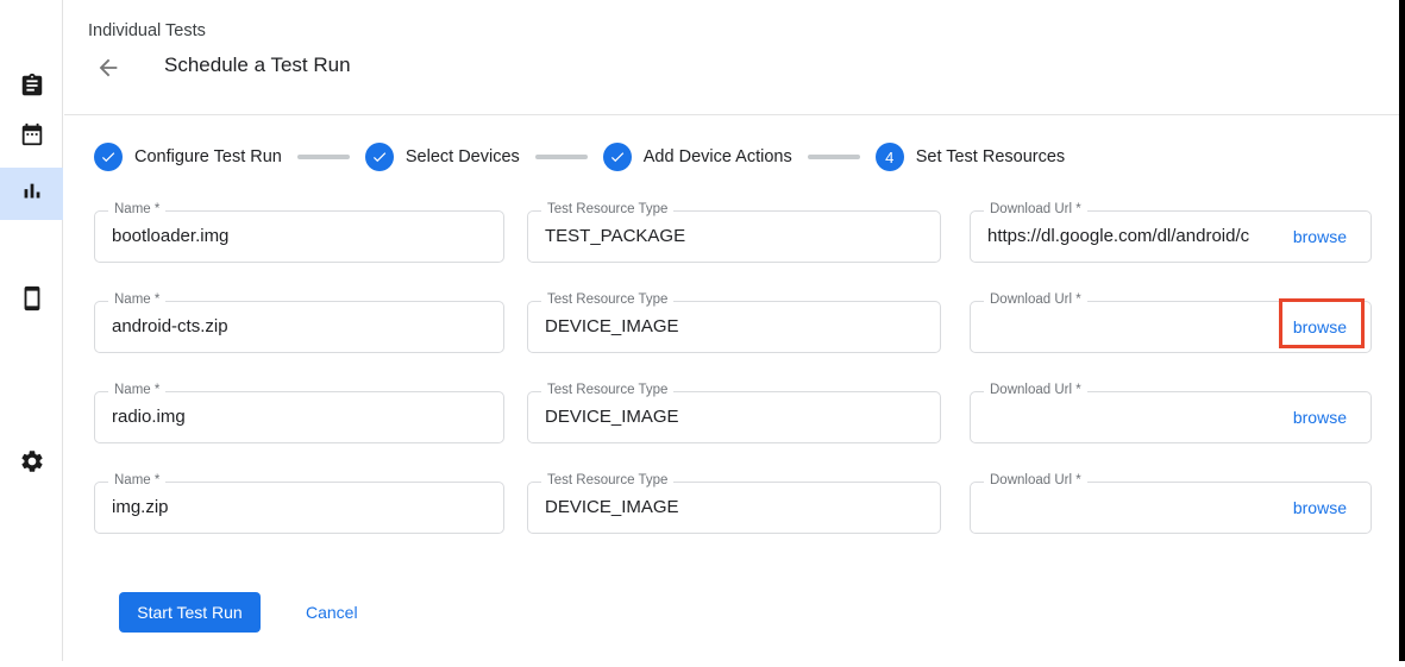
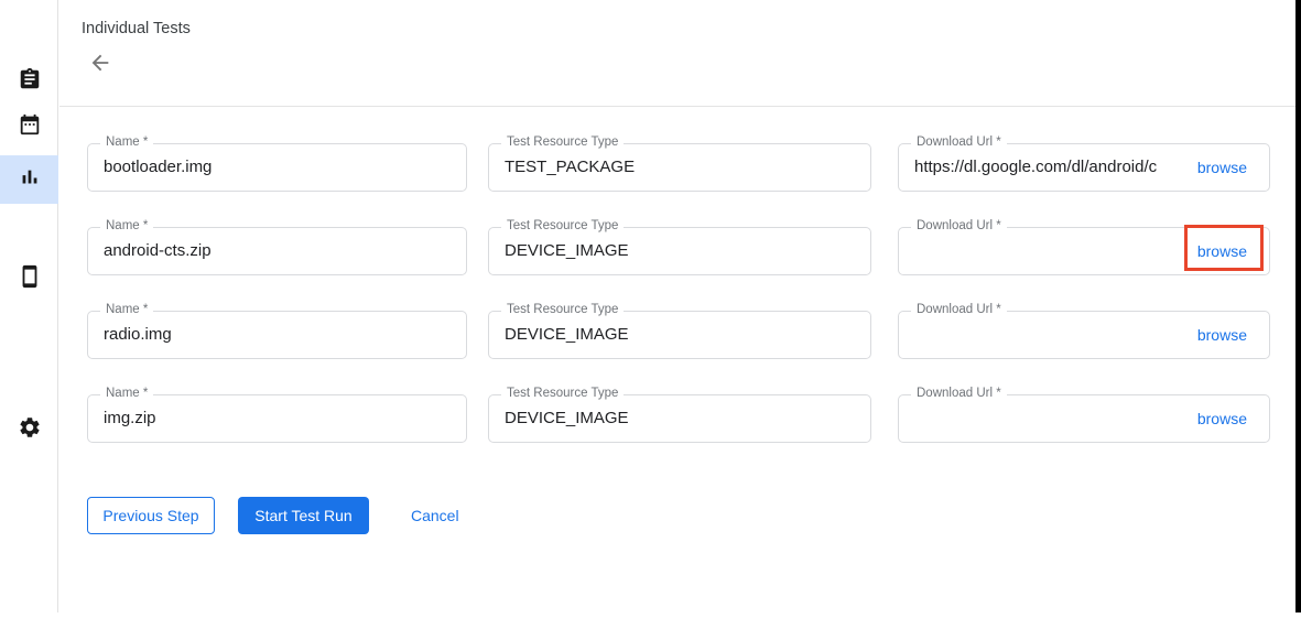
  Individual Tests
- Schedule a Test Run
- Configure Test Run
- Select Devices
- Add Device Actions
- 4
- Set Test Resources
  Name *
  bootloader.img
  Test Resource Type
  TEST_PACKAGE
  Download Url *
  https://dl.google.com/dl/android/c
  browse
  Name *
  android-cts.zip
  Test Resource Type
  DEVICE_IMAGE
  Download Url *
  browse
  Name *
  radio.img
  Test Resource Type
  DEVICE_IMAGE
  Download Url *
  browse
  Name *
  img.zip
  Test Resource Type
  DEVICE_IMAGE
  Download Url *
  browse
+ Previous Step
  Start Test Run
  Cancel
